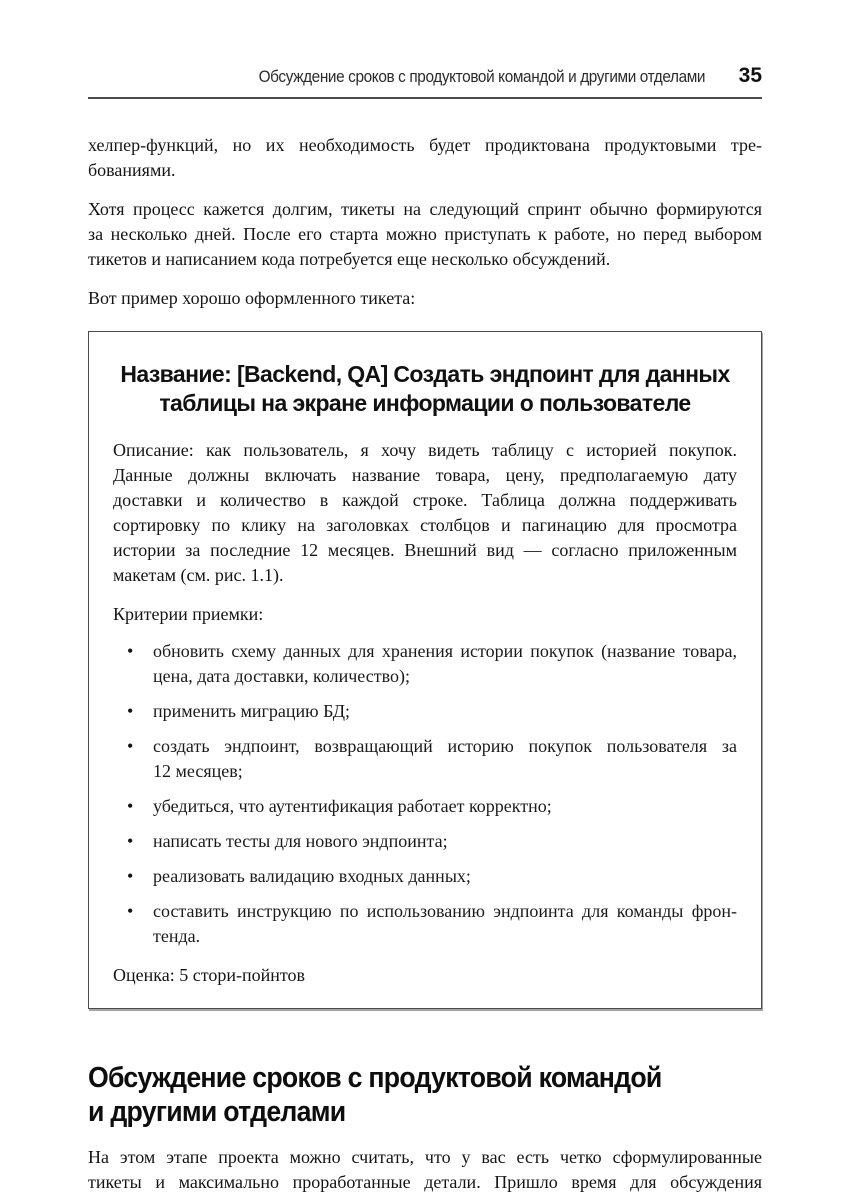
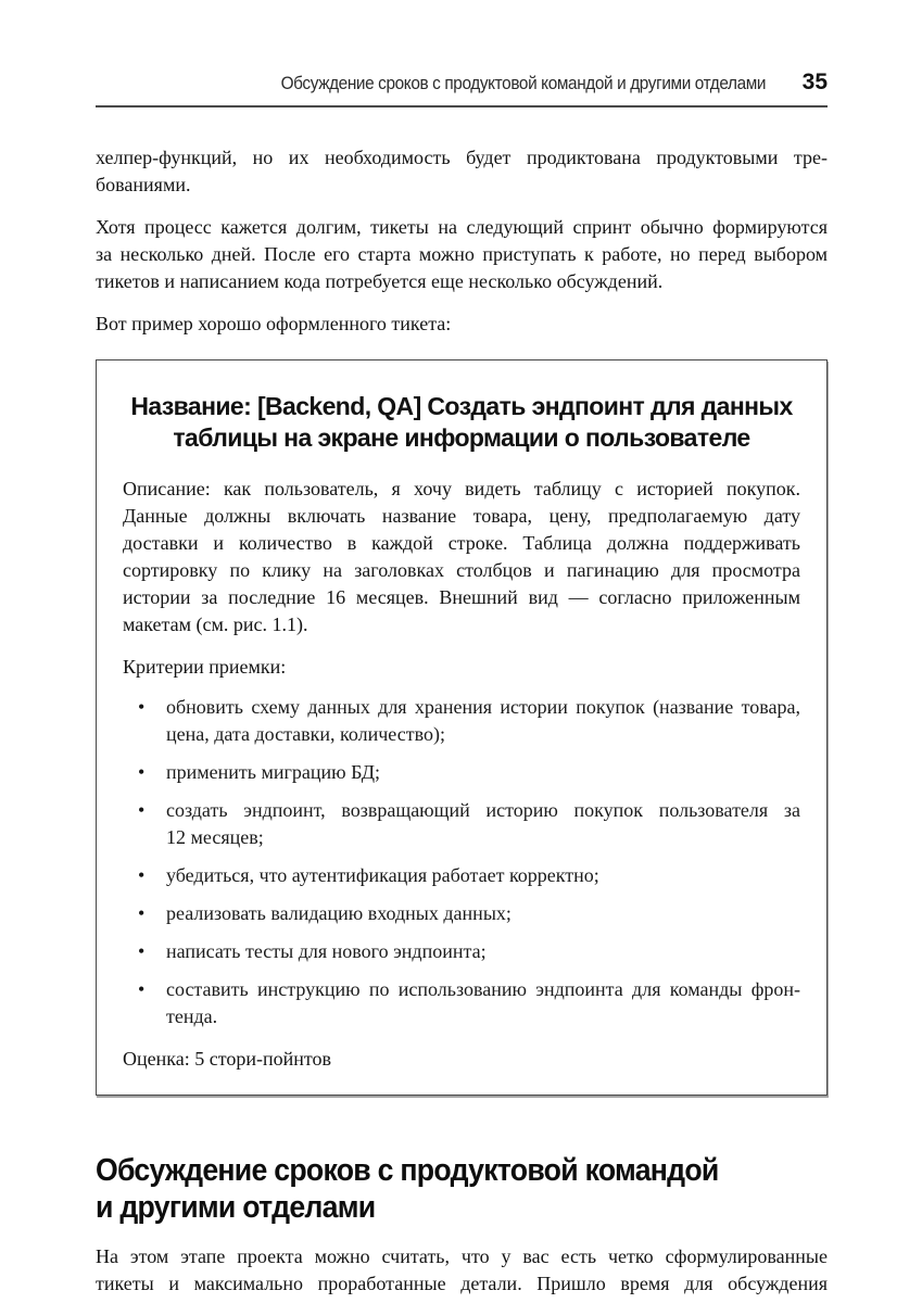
  Обсуждение сроков с продуктовой командой и другими отделами
  35
  хелпер-функций, но их необходимость будет продиктована продуктовыми тре-
  бованиями.
  Хотя процесс кажется долгим, тикеты на следующий спринт обычно формируются
  за несколько дней. После его старта можно приступать к работе, но перед выбором
  тикетов и написанием кода потребуется еще несколько обсуждений.
  Вот пример хорошо оформленного тикета:
  Название: [Backend, QA] Создать эндпоинт для данных
  таблицы на экране информации о пользователе
  Описание: как пользователь, я хочу видеть таблицу с историей покупок.
  Данные должны включать название товара, цену, предполагаемую дату
  доставки и количество в каждой строке. Таблица должна поддерживать
  сортировку по клику на заголовках столбцов и пагинацию для просмотра
- истории за последние 12 месяцев. Внешний вид — согласно приложенным
+ истории за последние 16 месяцев. Внешний вид — согласно приложенным
  макетам (см. рис. 1.1).
  Критерии приемки:
  •
  обновить схему данных для хранения истории покупок (название товара,
  цена, дата доставки, количество);
  •
  применить миграцию БД;
  •
  создать эндпоинт, возвращающий историю покупок пользователя за
  12 месяцев;
  •
  убедиться, что аутентификация работает корректно;
  •
- написать тесты для нового эндпоинта;
+ реализовать валидацию входных данных;
  •
- реализовать валидацию входных данных;
+ написать тесты для нового эндпоинта;
  •
  составить инструкцию по использованию эндпоинта для команды фрон-
  тенда.
  Оценка: 5 стори-пойнтов
  Обсуждение сроков с продуктовой командой
  и другими отделами
  На этом этапе проекта можно считать, что у вас есть четко сформулированные
  тикеты и максимально проработанные детали. Пришло время для обсуждения
